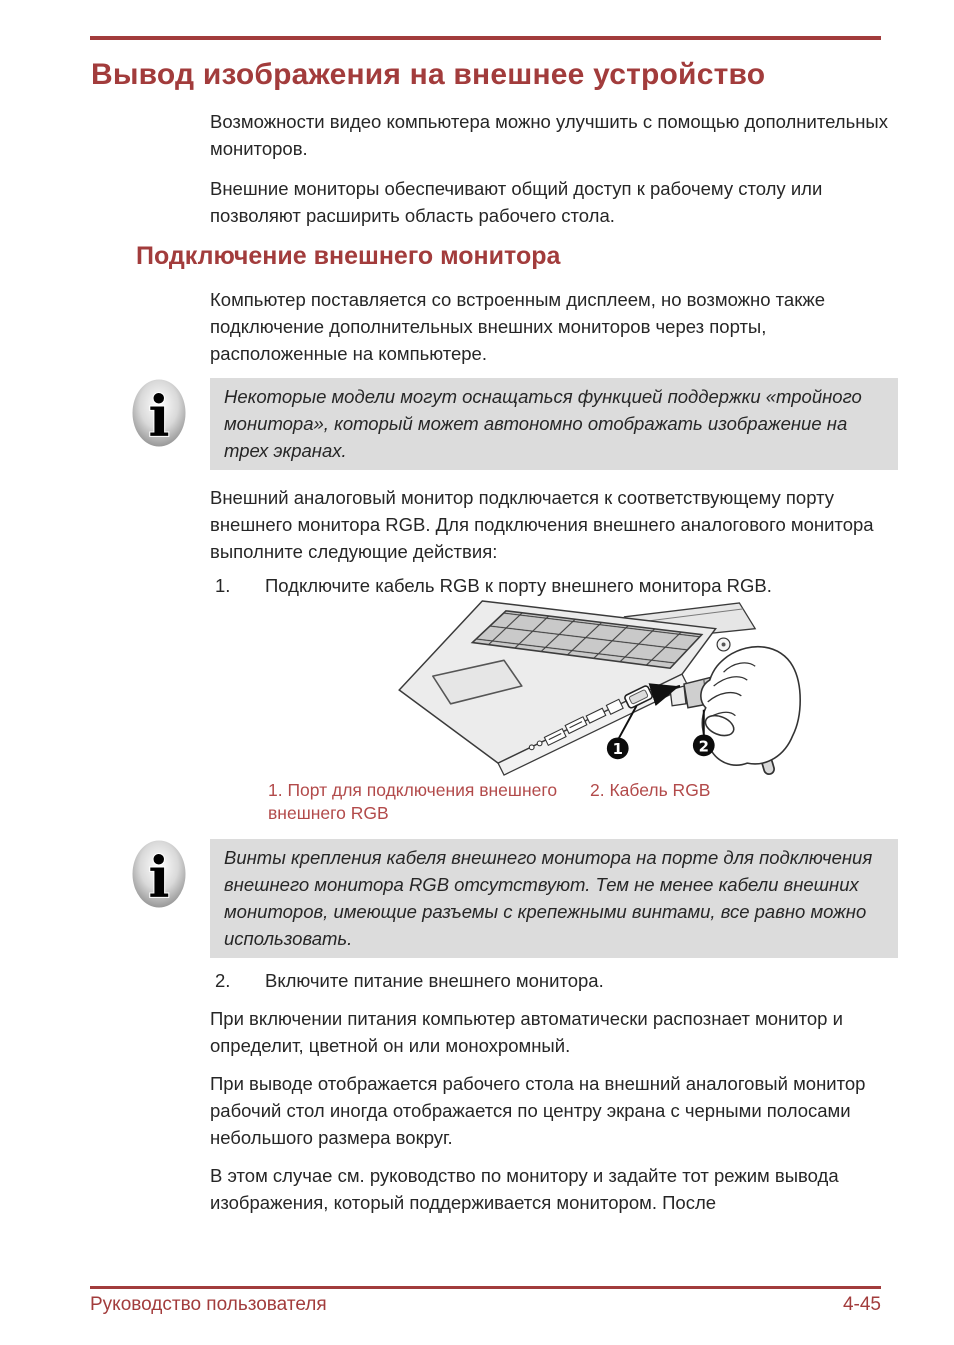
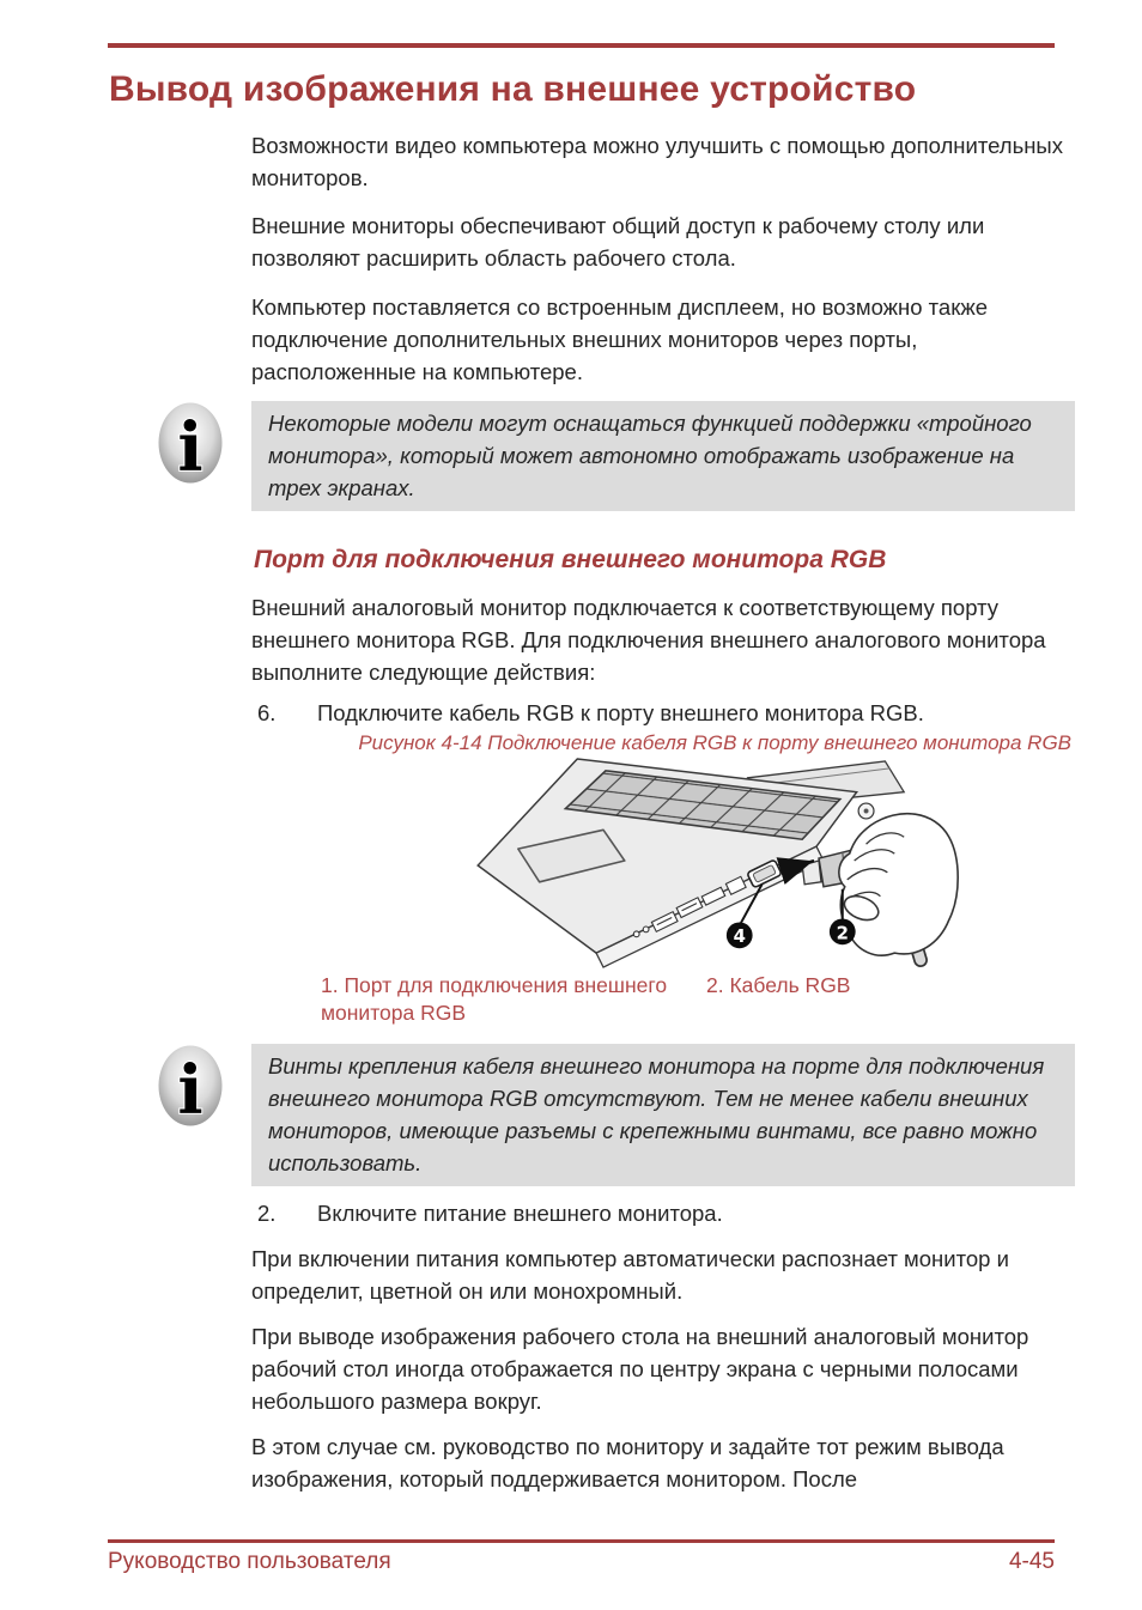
  Вывод изображения на внешнее устройство
  Возможности видео компьютера можно улучшить с помощью дополнительных мониторов.
  Внешние мониторы обеспечивают общий доступ к рабочему столу или позволяют расширить область рабочего стола.
- Подключение внешнего монитора
  Компьютер поставляется со встроенным дисплеем, но возможно также подключение дополнительных внешних мониторов через порты, расположенные на компьютере.
  i
  Некоторые модели могут оснащаться функцией поддержки «тройного монитора», который может автономно отображать изображение на трех экранах.
+ Порт для подключения внешнего монитора RGB
  Внешний аналоговый монитор подключается к соответствующему порту внешнего монитора RGB. Для подключения внешнего аналогового монитора выполните следующие действия:
- 1.
+ 6.
  Подключите кабель RGB к порту внешнего монитора RGB.
+ Рисунок 4-14 Подключение кабеля RGB к порту внешнего монитора RGB
- 1
+ 4
  2
- 1. Порт для подключения внешнего внешнего RGB
+ 1. Порт для подключения внешнего монитора RGB
  2. Кабель RGB
  i
  Винты крепления кабеля внешнего монитора на порте для подключения внешнего монитора RGB отсутствуют. Тем не менее кабели внешних мониторов, имеющие разъемы с крепежными винтами, все равно можно использовать.
  2.
  Включите питание внешнего монитора.
  При включении питания компьютер автоматически распознает монитор и определит, цветной он или монохромный.
- При выводе отображается рабочего стола на внешний аналоговый монитор рабочий стол иногда отображается по центру экрана с черными полосами небольшого размера вокруг.
+ При выводе изображения рабочего стола на внешний аналоговый монитор рабочий стол иногда отображается по центру экрана с черными полосами небольшого размера вокруг.
  В этом случае см. руководство по монитору и задайте тот режим вывода изображения, который поддерживается монитором. После
  Руководство пользователя
  4-45
